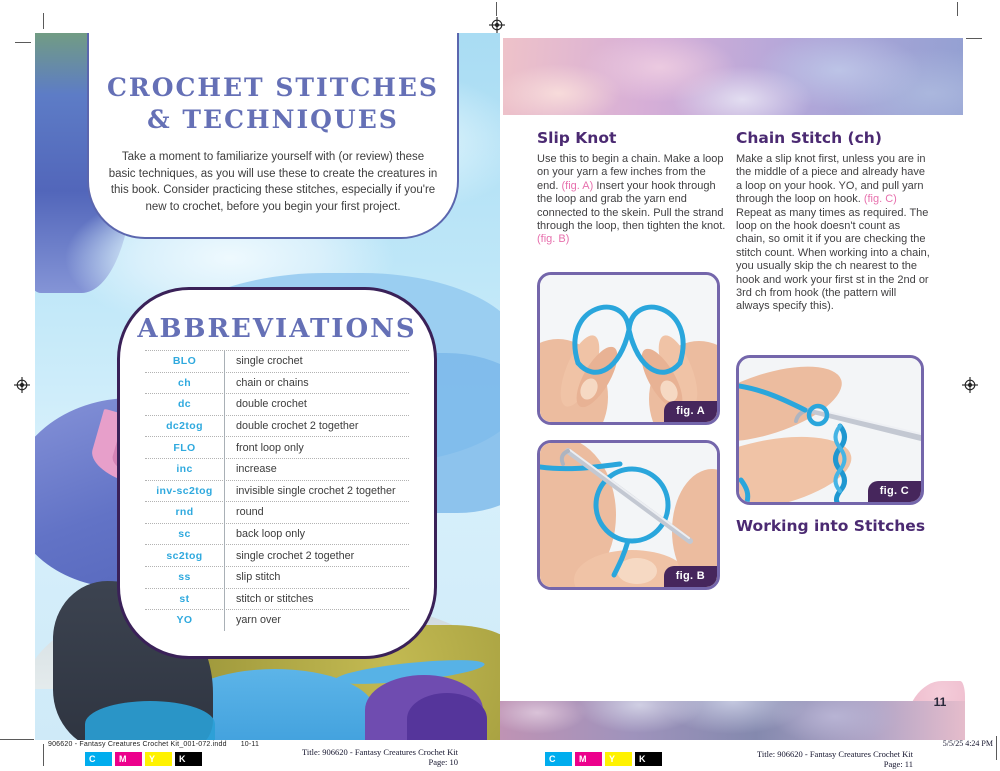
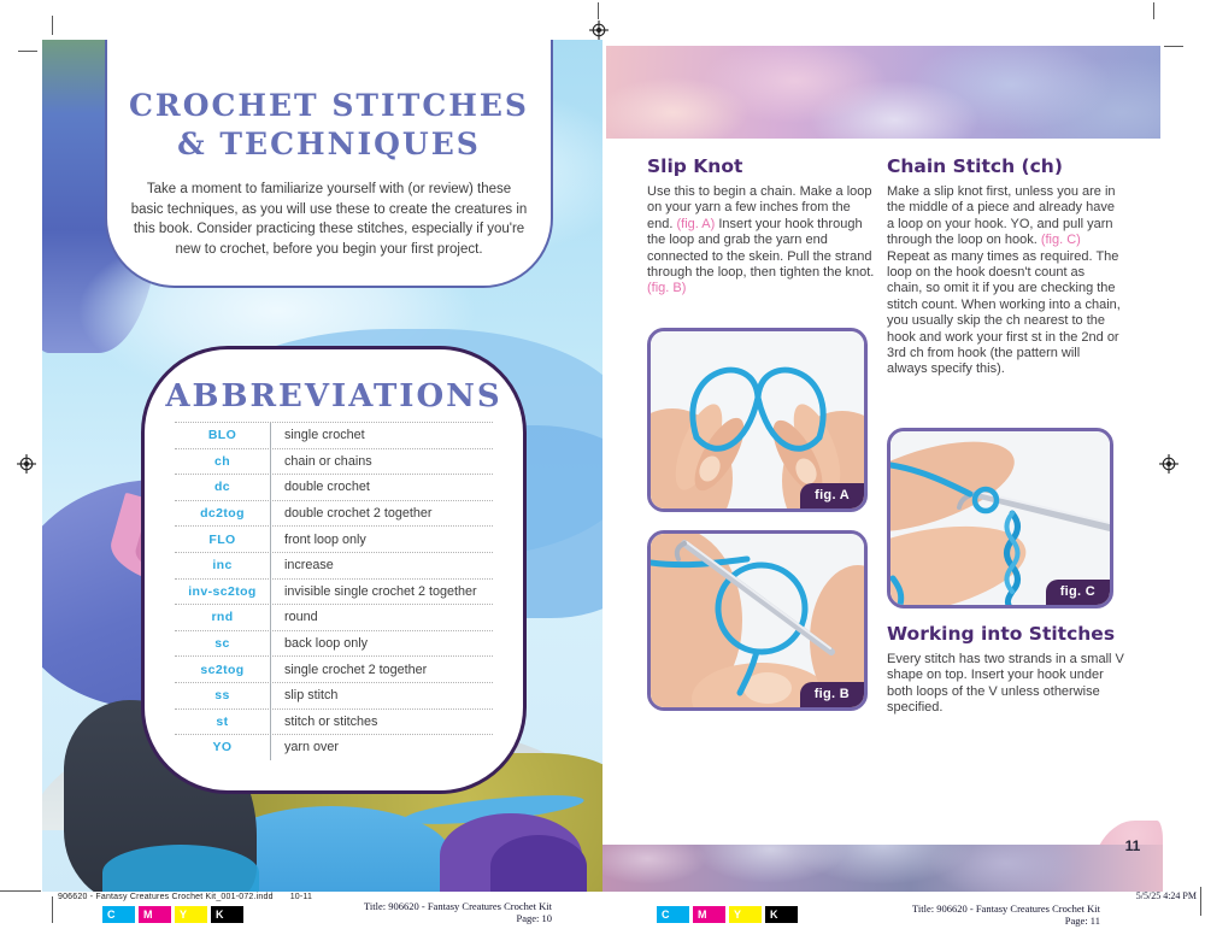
  CROCHET STITCHES
  & TECHNIQUES
  Take a moment to familiarize yourself with (or review) these basic techniques, as you will use these to create the creatures in this book. Consider practicing these stitches, especially if you're new to crochet, before you begin your first project.
  ABBREVIATIONS
  BLO
  single crochet
  ch
  chain or chains
  dc
  double crochet
  dc2tog
  double crochet 2 together
  FLO
  front loop only
  inc
  increase
  inv-sc2tog
  invisible single crochet 2 together
  rnd
  round
  sc
  back loop only
  sc2tog
  single crochet 2 together
  ss
  slip stitch
  st
  stitch or stitches
  YO
  yarn over
  Slip Knot
  Use this to begin a chain. Make a loop on your yarn a few inches from the end. (fig. A) Insert your hook through the loop and grab the yarn end connected to the skein. Pull the strand through the loop, then tighten the knot. (fig. B)
  fig. A
  fig. B
  Chain Stitch (ch)
  Make a slip knot first, unless you are in the middle of a piece and already have a loop on your hook. YO, and pull yarn through the loop on hook. (fig. C) Repeat as many times as required. The loop on the hook doesn't count as chain, so omit it if you are checking the stitch count. When working into a chain, you usually skip the ch nearest to the hook and work your first st in the 2nd or 3rd ch from hook (the pattern will always specify this).
  fig. C
  Working into Stitches
+ Every stitch has two strands in a small V shape on top. Insert your hook under both loops of the V unless otherwise specified.
  11
  C
  M
  Y
  K
  Title: 906620 - Fantasy Creatures Crochet Kit
  Page: 10
  C
  M
  Y
  K
  5/5/25 4:24 PM
  Title: 906620 - Fantasy Creatures Crochet Kit
  Page: 11
